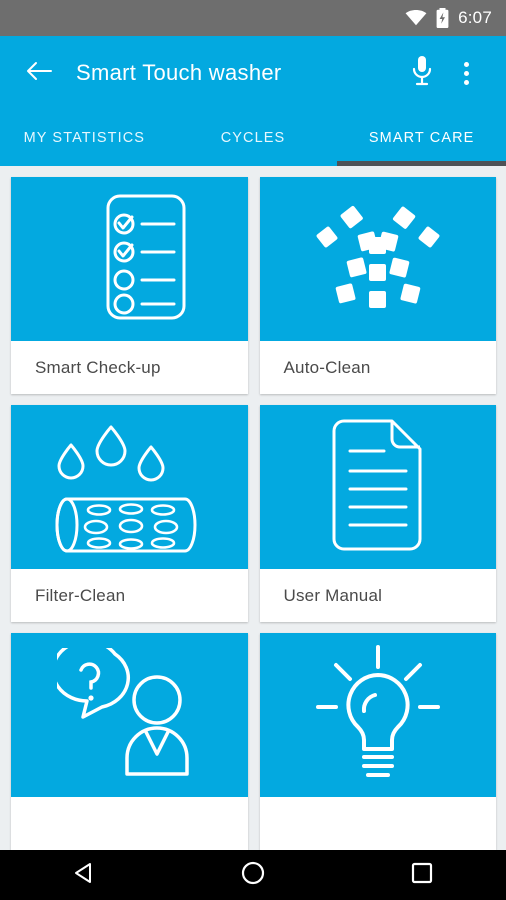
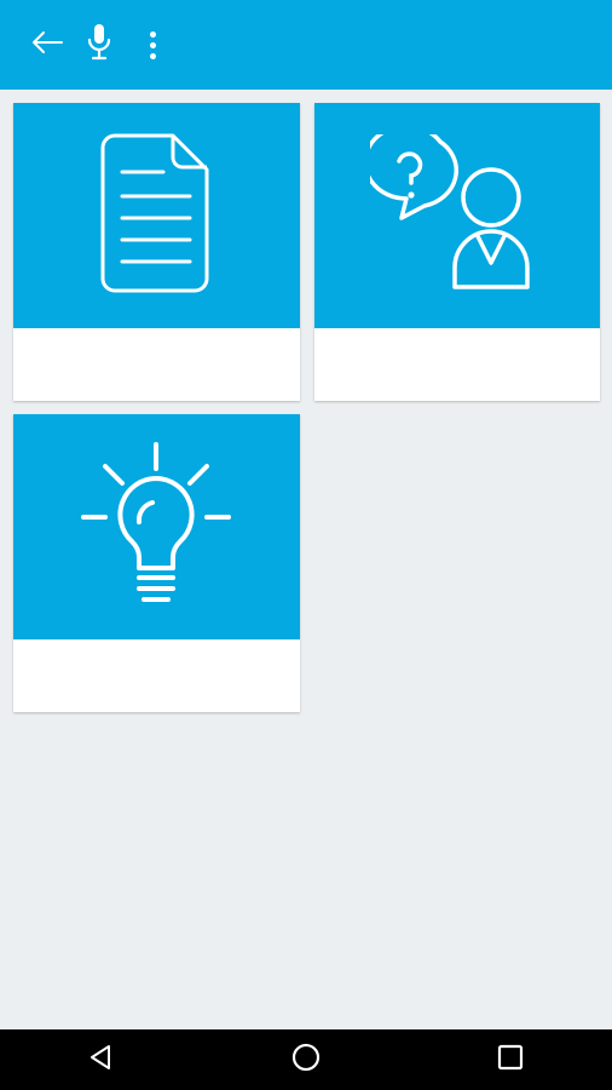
- 6:07
- Smart Touch washer
- MY STATISTICS
- CYCLES
- SMART CARE
- Smart Check-up
- Auto-Clean
- Filter-Clean
- User Manual
